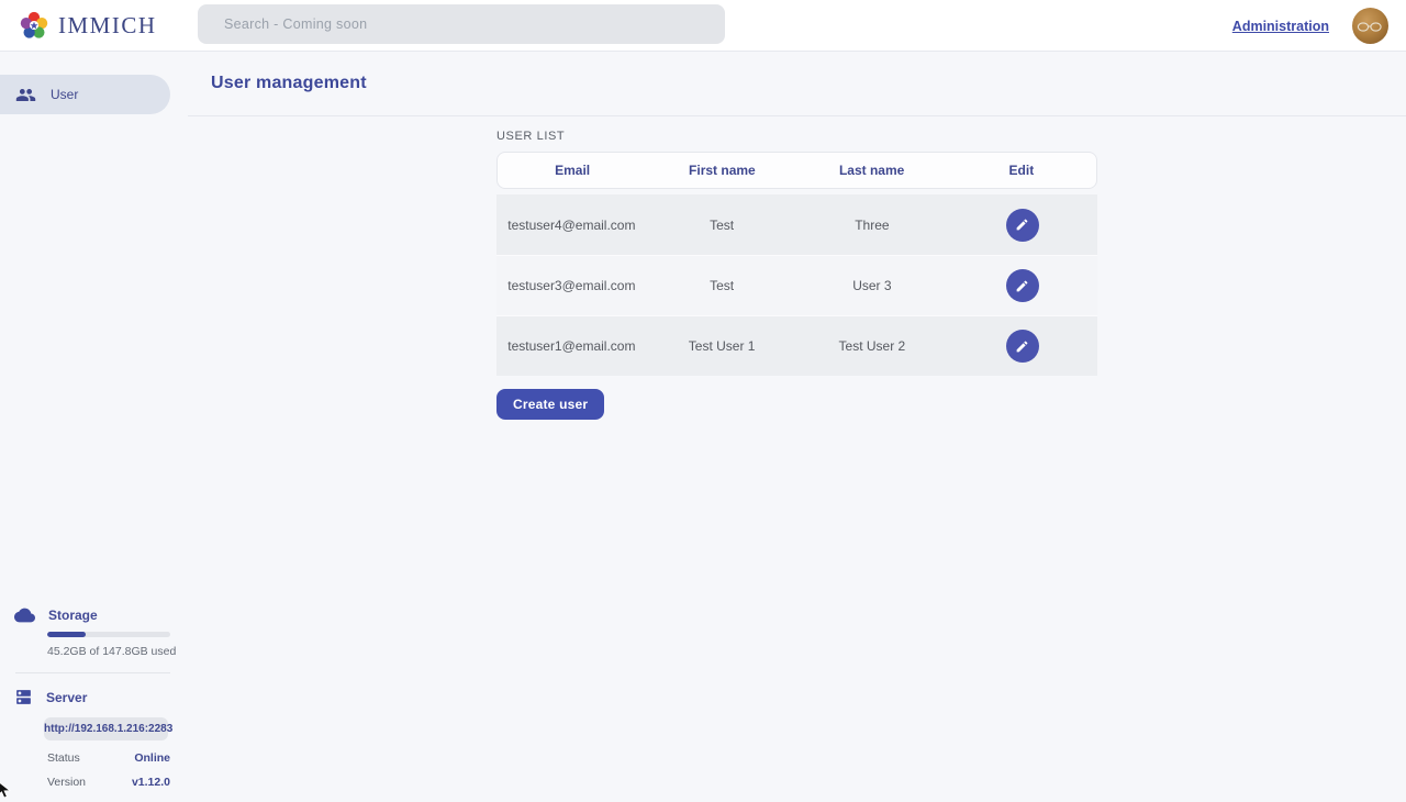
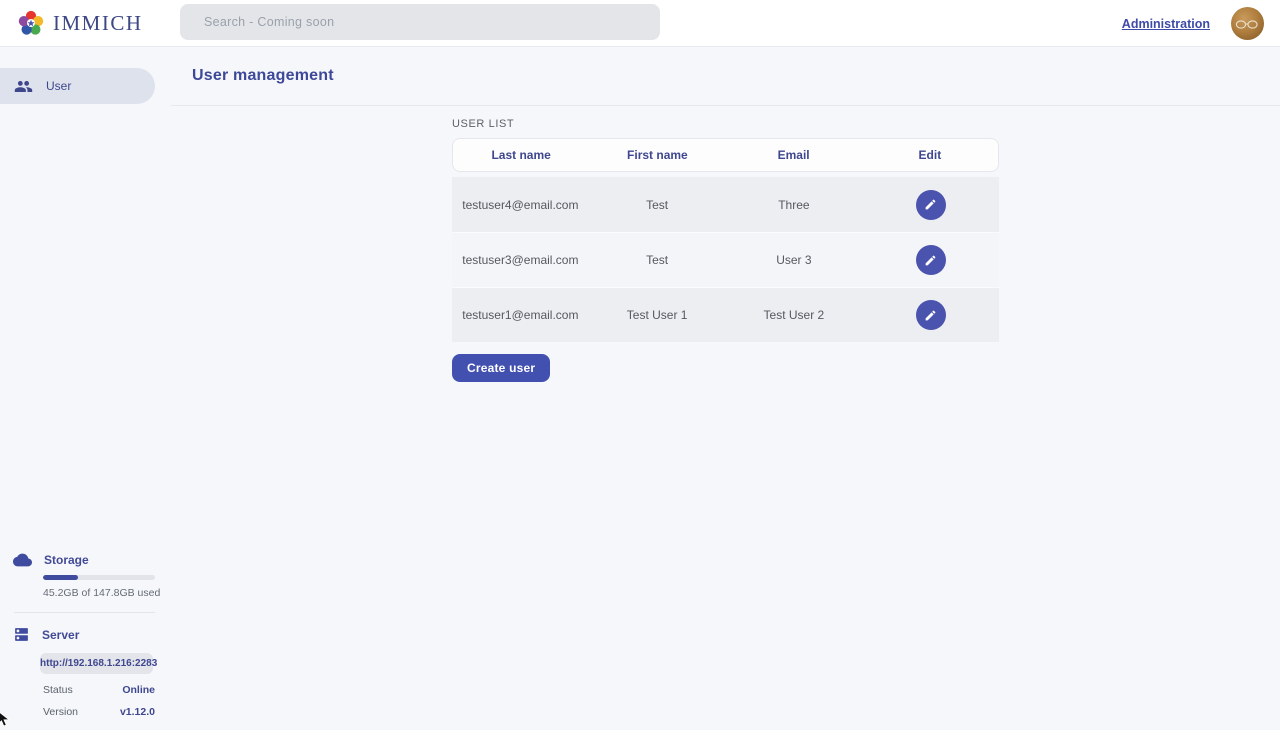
  IMMICH
  Search - Coming soon
  Administration
  User
  Storage
  45.2GB of 147.8GB used
  Server
  http://192.168.1.216:2283
  Status
  Online
  Version
  v1.12.0
  User management
  USER LIST
- Email
+ Last name
  First name
- Last name
+ Email
  Edit
  testuser4@email.com
  Test
  Three
  testuser3@email.com
  Test
  User 3
  testuser1@email.com
  Test User 1
  Test User 2
  Create user
